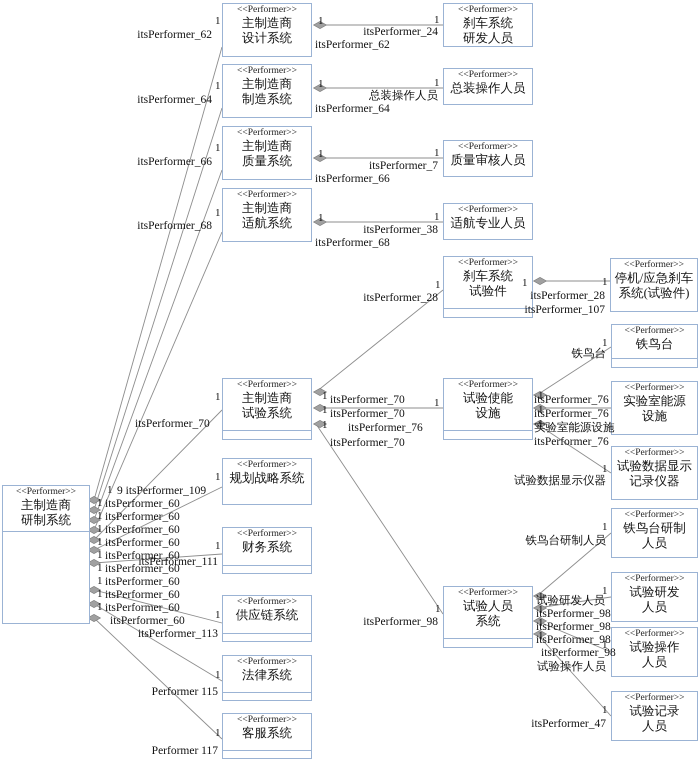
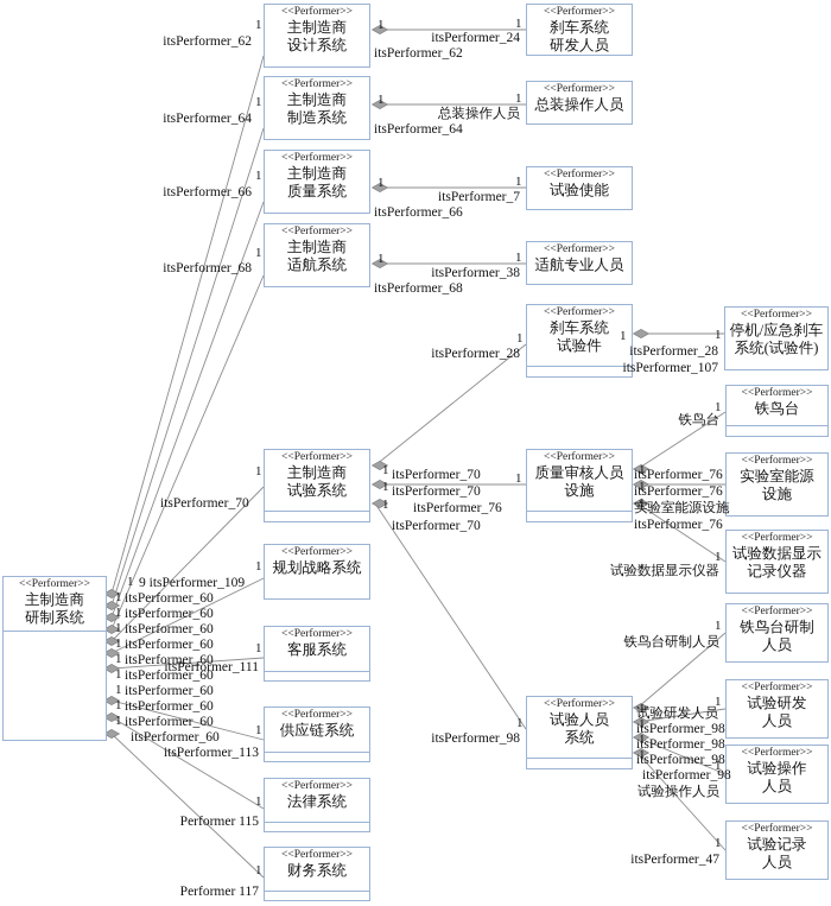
  <<Performer>>
  主制造商
  研制系统
  <<Performer>>
  主制造商
  设计系统
  <<Performer>>
  主制造商
  制造系统
  <<Performer>>
  主制造商
  质量系统
  <<Performer>>
  主制造商
  适航系统
  <<Performer>>
  刹车系统
  研发人员
  <<Performer>>
  总装操作人员
  <<Performer>>
- 质量审核人员
+ 试验使能
  <<Performer>>
  适航专业人员
  <<Performer>>
  刹车系统
  试验件
  <<Performer>>
  停机/应急刹车
  系统(试验件)
  <<Performer>>
  铁鸟台
  <<Performer>>
  主制造商
  试验系统
  <<Performer>>
- 试验使能
+ 质量审核人员
  设施
  <<Performer>>
  实验室能源
  设施
  <<Performer>>
  试验数据显示
  记录仪器
  <<Performer>>
  规划战略系统
  <<Performer>>
- 财务系统
+ 客服系统
  <<Performer>>
  供应链系统
  <<Performer>>
  法律系统
  <<Performer>>
- 客服系统
+ 财务系统
  <<Performer>>
  铁鸟台研制
  人员
  <<Performer>>
  试验研发
  人员
  <<Performer>>
  试验操作
  人员
  <<Performer>>
  试验记录
  人员
  <<Performer>>
  试验人员
  系统
  itsPerformer_62
  itsPerformer_64
  itsPerformer_66
  itsPerformer_68
  itsPerformer_24
  itsPerformer_62
  总装操作人员
  itsPerformer_64
  itsPerformer_7
  itsPerformer_66
  itsPerformer_38
  itsPerformer_68
  itsPerformer_28
  itsPerformer_28
  itsPerformer_107
  铁鸟台
  itsPerformer_70
  itsPerformer_70
  itsPerformer_70
  itsPerformer_76
  itsPerformer_70
  itsPerformer_76
  itsPerformer_76
  实验室能源设施
  itsPerformer_76
  试验数据显示仪器
  9 itsPerformer_109
  itsPerformer_60
  itsPerformer_60
  itsPerformer_60
  itsPerformer_60
  itsPerformer_60
  itsPerformer_60
  itsPerformer_60
  itsPerformer_60
  itsPerformer_60
  itsPerformer_60
  itsPerformer_111
  itsPerformer_113
  Performer 115
  Performer 117
  铁鸟台研制人员
  itsPerformer_98
  试验研发人员
  itsPerformer_98
  itsPerformer_98
  itsPerformer_98
  itsPerformer_98
  试验操作人员
  itsPerformer_47
  1
  1
  1
  1
  1
  1
  1
  1
  1
  1
  1
  1
  1
  1
  1
  1
  1
  1
  1
  1
  1
  1
  1
  1
  1
  1
  1
  1
  1
  1
  1
  1
  1
  1
  1
  1
  1
  1
  1
  1
  1
  1
  1
  1
  1
  1
  1
  1
  1
